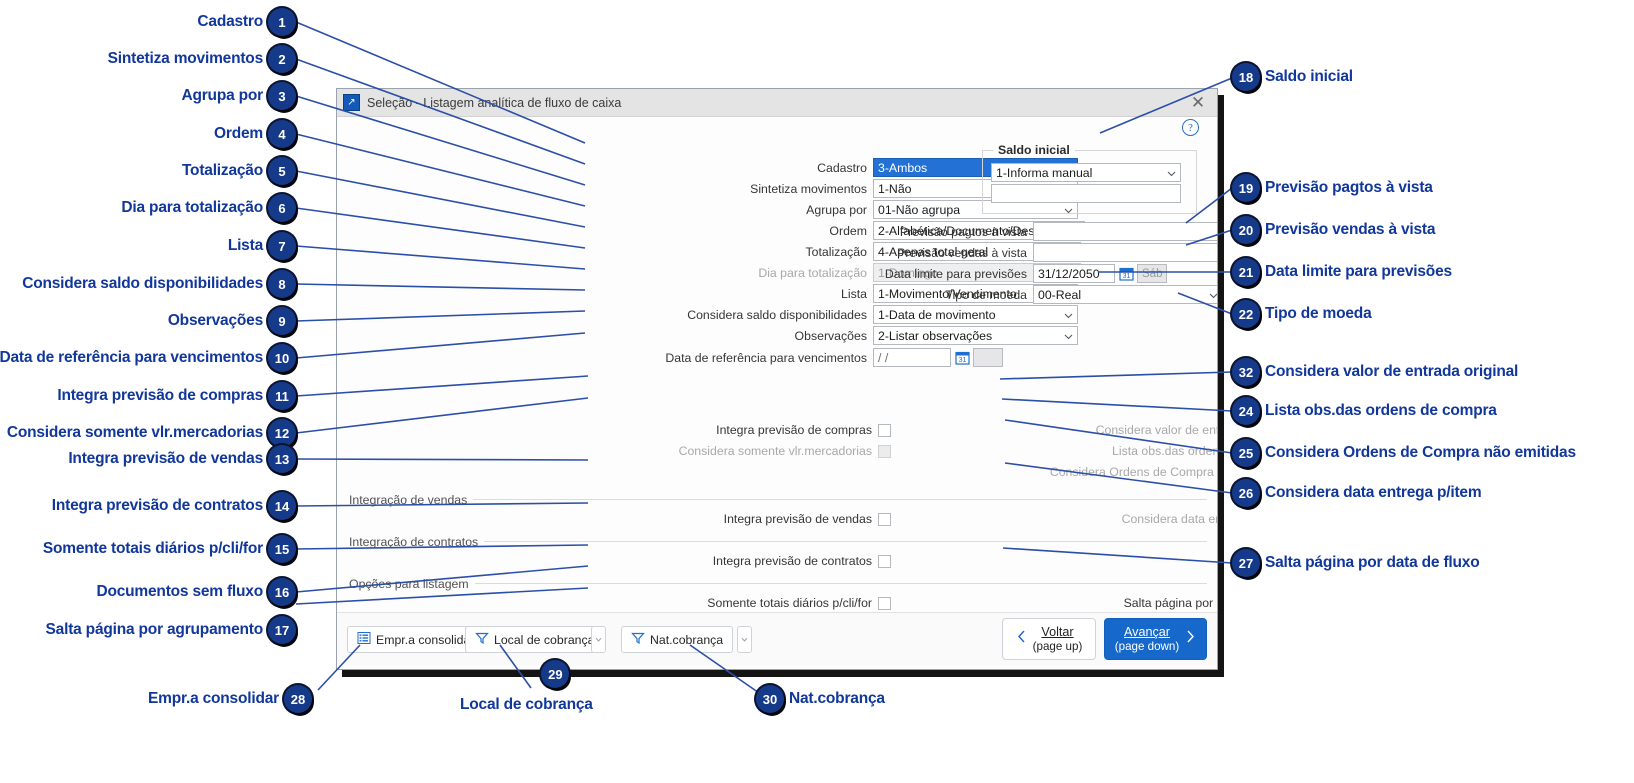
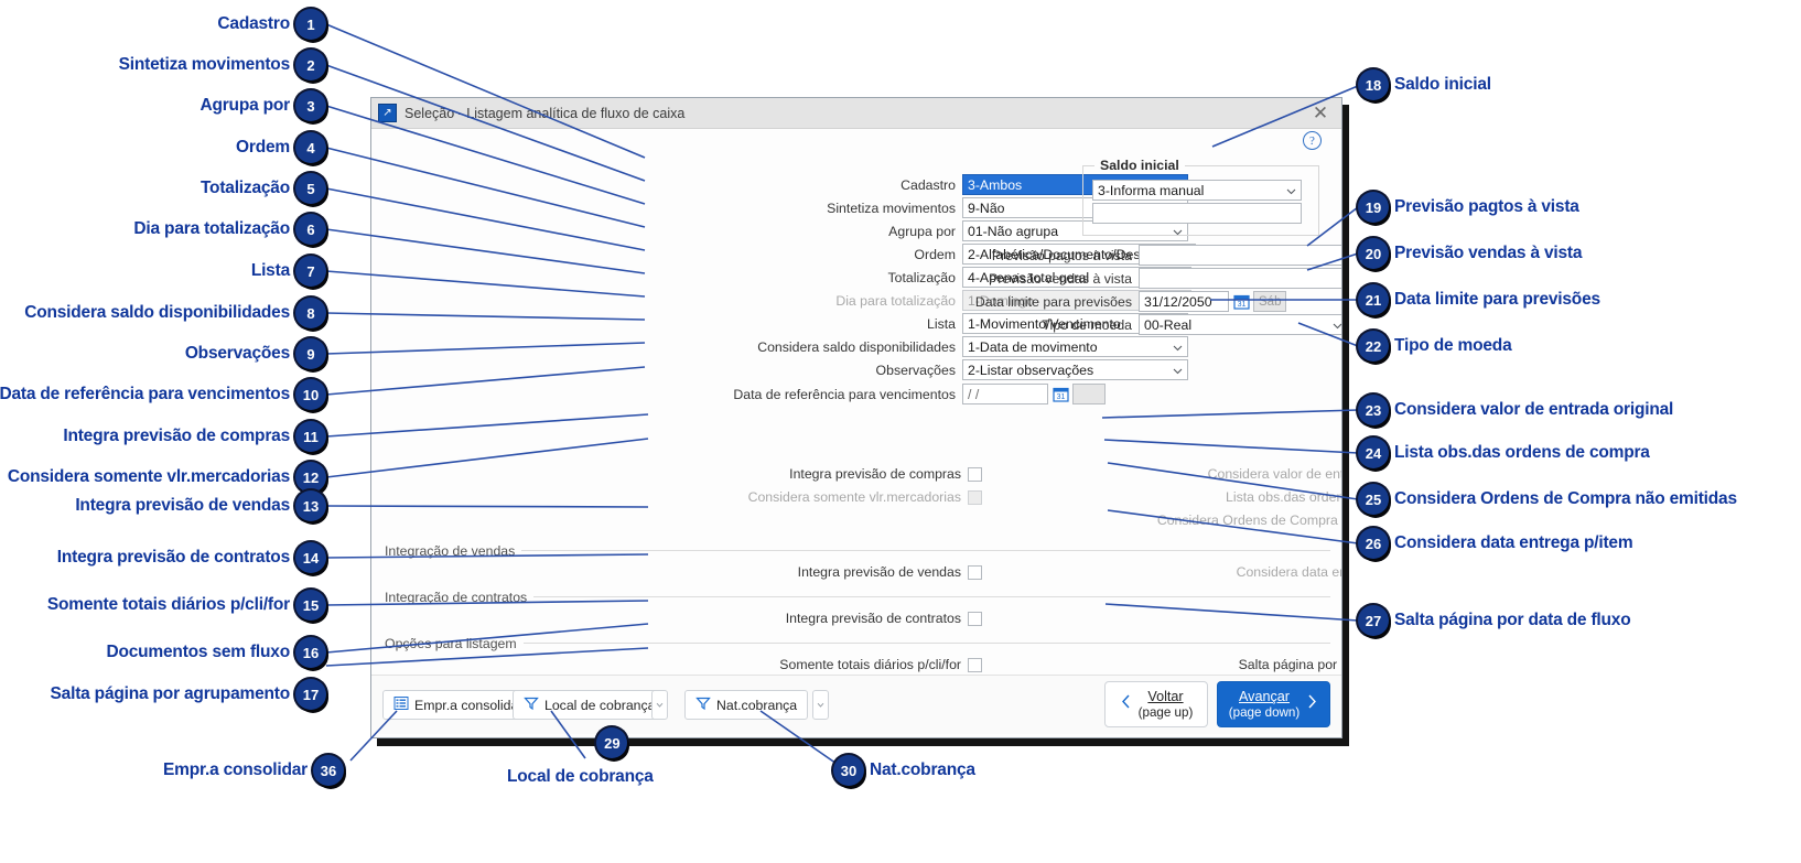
  ↗
  Seleção Listagem aalítica de fluxo de caixa
  ✕
  ?
  Cadastro
  3-Ambos
  Sintetiza movimentos
- 1-Não
+ 9-Não
  Agrupa por
  01-Não agrupa
  Ordem
  2-Alfabética/Documento/Des
  Totalização
  4-Apenas total geral
  Dia para totalização
  1-Domingo
  Lista
  1-Movimento/Vencimento
  Considera saldo disponibilidades
  1-Data de movimento
  Observações
  2-Listar observações
  Data de referência para vencimentos
  / /
  Saldo inicial
- 1-Informa manual
+ 3-Informa manual
  Previsão pagtos à vista
  Previsão vendas à vista
  Data limite para previsões
  31/12/2050
  Sáb
  Tipo de moeda
  00-Real
  Integra previsão de compras
  Considera somente vlr.mercadorias
  Integração de vendas
  Integra previsão de vendas
  Integração de contratos
  Integra previsão de contratos
  Opçõ para listagem
  Somente totais diários p/cli/for
  Empr.a consolid
  Local de cobranç
  Nat.cobrança
  Voltar
  (page up)
  Avançar
  (page down)
  Cadastro
  1
  Sintetiza movimentos
  2
  Agrupa por
  3
  Ordem
  4
  Totalização
  5
  Dia para totalização
  6
  Lista
  7
  Considera saldo disponibilidades
  8
  Observações
  9
  Data de referência para vencimentos
  10
  Integra previsão de compras
  11
  Considera somente vlr.mercadorias
  12
  Integra previsão de vendas
  13
  Integra previsão de contratos
  14
  Somente totais diários p/cli/for
  15
  Documentos sem fluxo
  16
  Salta página por agrupamento
  17
  18
  Saldo inicial
  19
  Previsão pagtos à vista
  20
  Previsão vendas à vista
  21
  Data limite para previsões
  22
  Tipo de moeda
- 32
+ 23
  Considera valor de entrada original
  24
  Lista obs.das ordens de compra
  25
  Considera Ordens de Compra não emitidas
  26
  Considera data entrega p/item
  27
  Salta página por data de fluxo
  Empr.a consolidar
- 28
+ 36
  29
  Local de cobrança
  30
  Nat.cobrança
